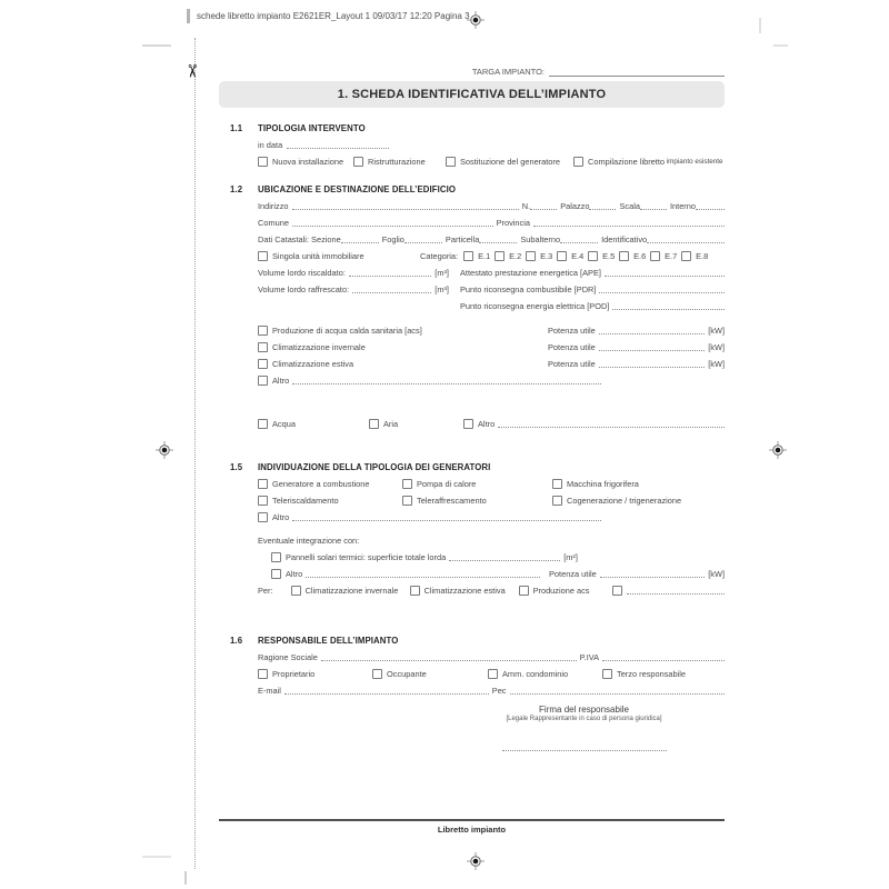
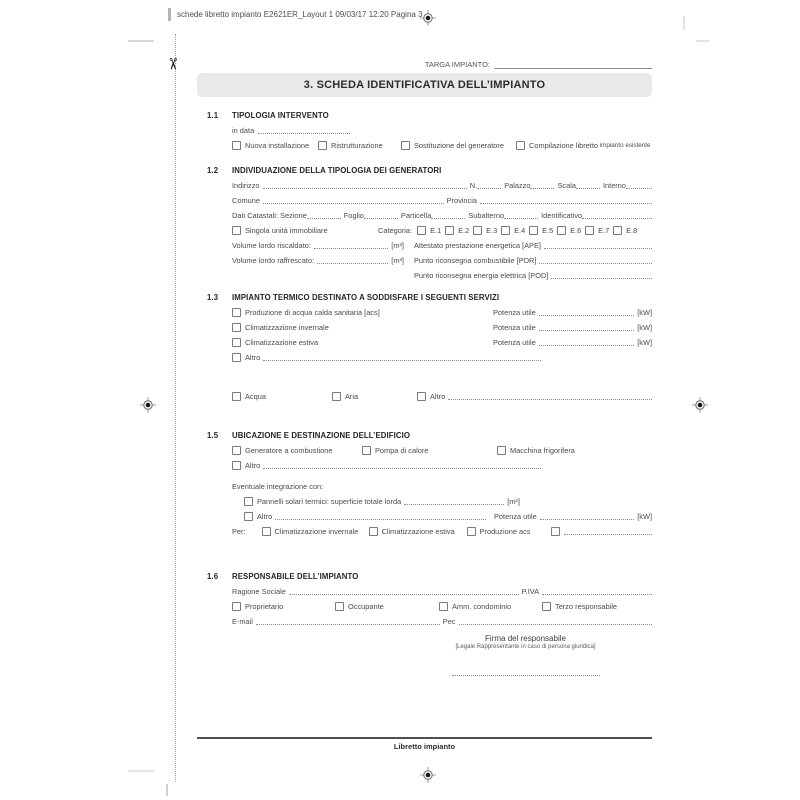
  schede libretto impianto E2621ER_Layout 1 09/03/17 12:20 Pagina 3
  TARGA IMPIANTO:
- 1. SCHEDA IDENTIFICATIVA DELL’IMPIANTO
+ 3. SCHEDA IDENTIFICATIVA DELL’IMPIANTO
  1.1
  TIPOLOGIA INTERVENTO
  in data
  Nuova installazione
  Ristrutturazione
  Sostituzione del generatore
  Compilazione libretto
  1.2
- UBICAZIONE E DESTINAZIONE DELL’EDIFICIO
+ INDIVIDUAZIONE DELLA TIPOLOGIA DEI GENERATORI
  Indirizzo
  N.
  Palazzo
  Scala
  Interno
  Comune
  Provincia
  Dati Catastali: Sezione
  Foglio
  Particella
  Subalterno
  Identificativo
  Singola unità immobiliare
  Categoria:
  E.1
  E.2
  E.3
  E.4
  E.5
  E.6
  E.7
  E.8
  Volume lordo riscaldato:
  [m³]
  Attestato prestazione energetica [APE]
  Volume lordo raffrescato:
  [m³]
  Punto riconsegna combustibile [PDR]
  Punto riconsegna energia elettrica [POD]
+ 1.3
+ IMPIANTO TERMICO DESTINATO A SODDISFARE I SEGUENTI SERVIZI
  Produzione di acqua calda sanitaria [acs]
  Potenza utile
  [kW]
  Climatizzazione invernale
  Potenza utile
  [kW]
  Climatizzazione estiva
  Potenza utile
  [kW]
  Altro
  Acqua
  Aria
  Altro
  1.5
- INDIVIDUAZIONE DELLA TIPOLOGIA DEI GENERATORI
+ UBICAZIONE E DESTINAZIONE DELL’EDIFICIO
  Generatore a combustione
  Pompa di calore
  Macchina frigorifera
- Teleriscaldamento
- Teleraffrescamento
- Cogenerazione / trigenerazione
  Altro
  Eventuale integrazione con:
  Pannelli solari termici: superficie totale lorda
  [m²]
  Altro
  Potenza utile
  [kW]
  Per:
  Climatizzazione invernale
  Climatizzazione estiva
  Produzione acs
  1.6
  RESPONSABILE DELL’IMPIANTO
  Ragione Sociale
  P.IVA
  Proprietario
  Occupante
  Amm. condominio
  Terzo responsabile
  E-mail
  Pec
  Firma del responsabile
  Libretto impianto
